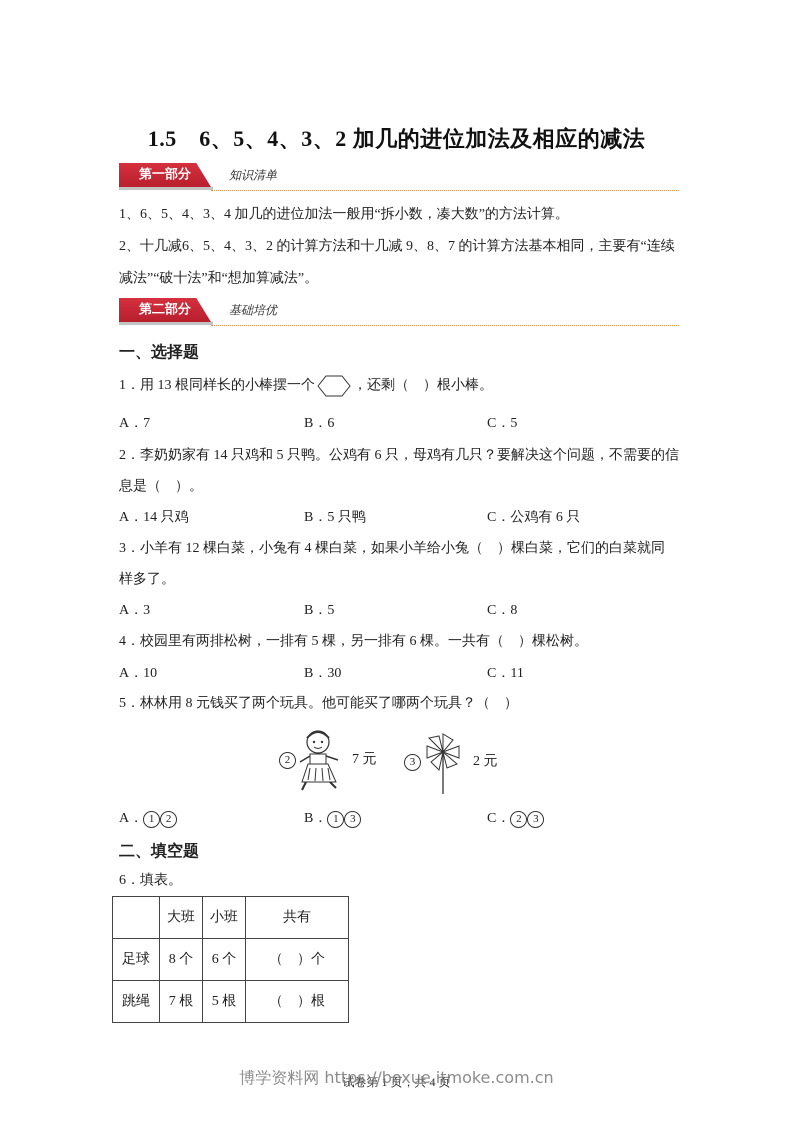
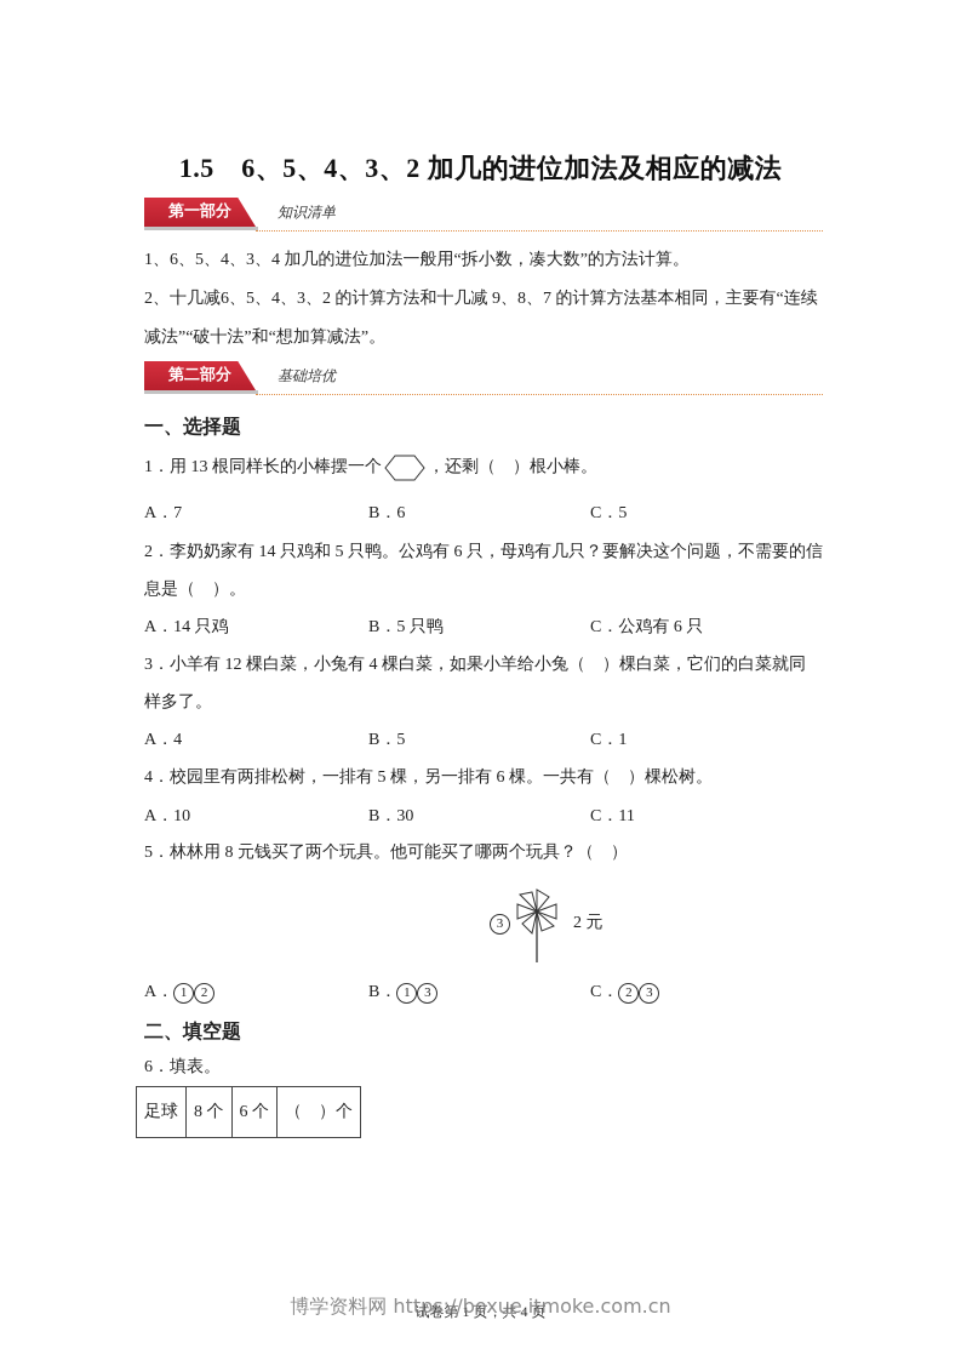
  1.5 6、5、4、3、2 加几的进位加法及相应的减法
  第一部分
  知识清单
  1、6、5、4、3、4 加几的进位加法一般用“拆小数，凑大数”的方法计算。
  2、十几减6、5、4、3、2 的计算方法和十几减 9、8、7 的计算方法基本相同，主要有“连续
  减法”“破十法”和“想加算减法”。
  第二部分
  基础培优
  一、选择题
  1．用 13 根同样长的小棒摆一个 ，还剩（ ）根小棒。
  A．7
  B．6
  C．5
  2．李奶奶家有 14 只鸡和 5 只鸭。公鸡有 6 只，母鸡有几只？要解决这个问题，不需要的信
  息是（ ）。
  A．14 只鸡
  B．5 只鸭
  C．公鸡有 6 只
  3．小羊有 12 棵白菜，小兔有 4 棵白菜，如果小羊给小兔（ ）棵白菜，它们的白菜就同
  样多了。
- A．3
+ A．4
  B．5
- C．8
+ C．1
  4．校园里有两排松树，一排有 5 棵，另一排有 6 棵。一共有（ ）棵松树。
  A．10
  B．30
  C．11
  5．林林用 8 元钱买了两个玩具。他可能买了哪两个玩具？（ ）
- 2
- 7 元
  3
  2 元
  A． 1 2
  B． 1 3
  C． 2 3
  二、填空题
  6．填表。
- 	大班	小班	共有
  足球	8 个	6 个	（ ）个
- 跳绳	7 根	5 根	（ ）根
  试卷第 1 页，共 4 页
  博学资料网 https://boxue.itmoke.com.cn
